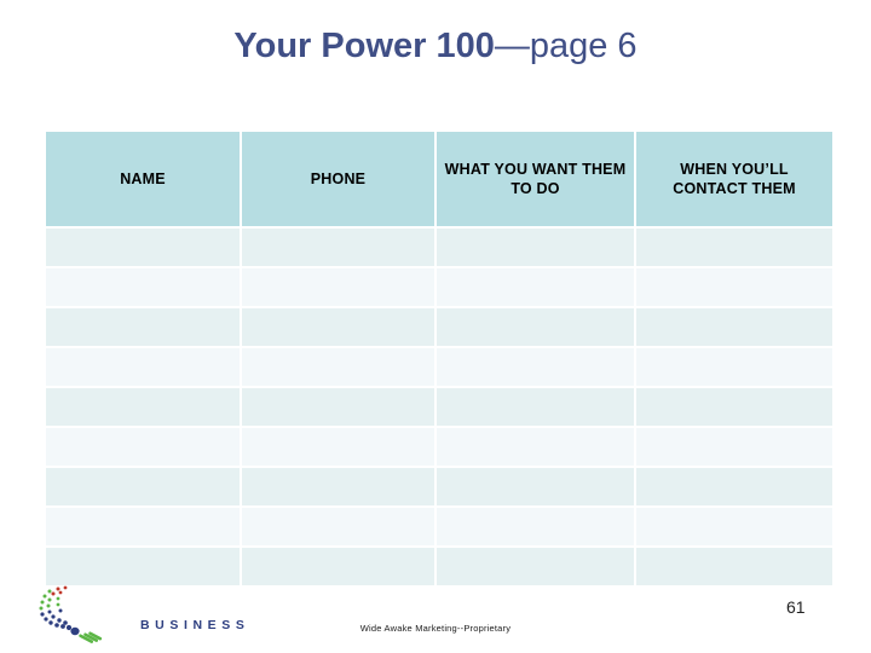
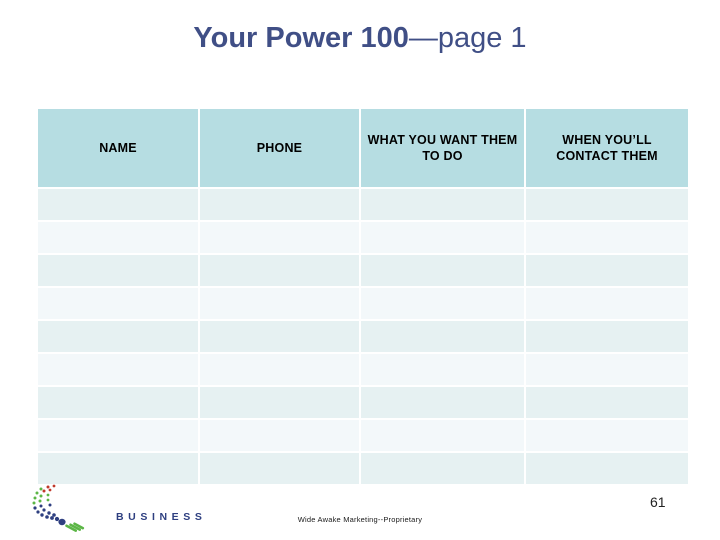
- Your Power 100—page 6
+ Your Power 100—page 1
  NAME	PHONE	WHAT YOU WANT THEM TO DO	WHEN YOU’LL CONTACT THEM
  BUSINESS
  Wide Awake Marketing--Proprietary
  61
